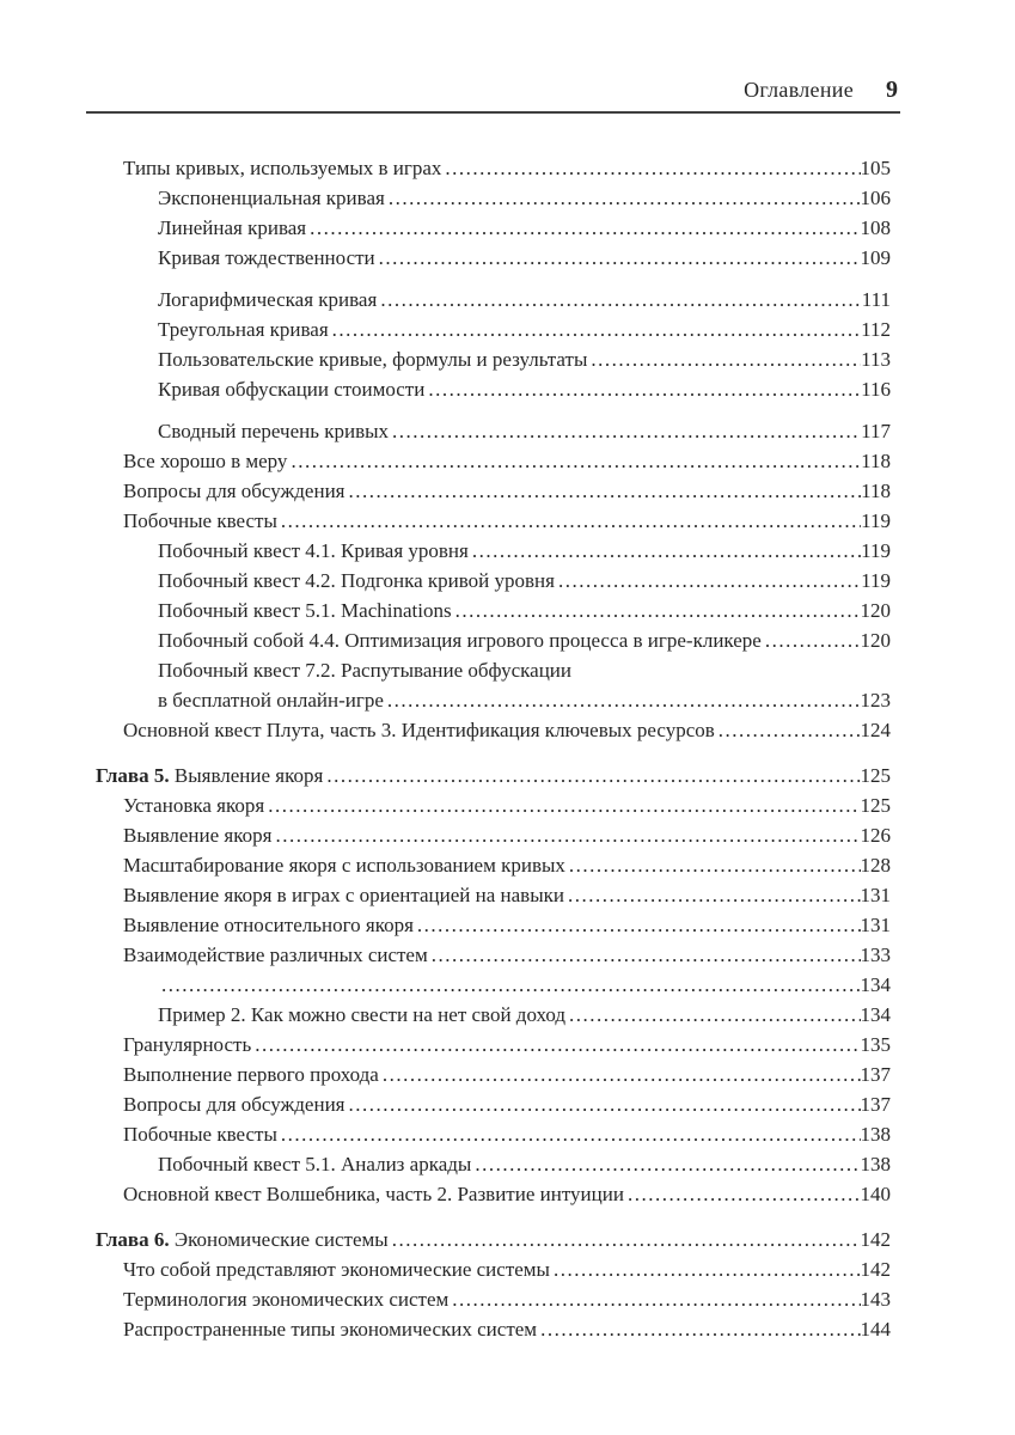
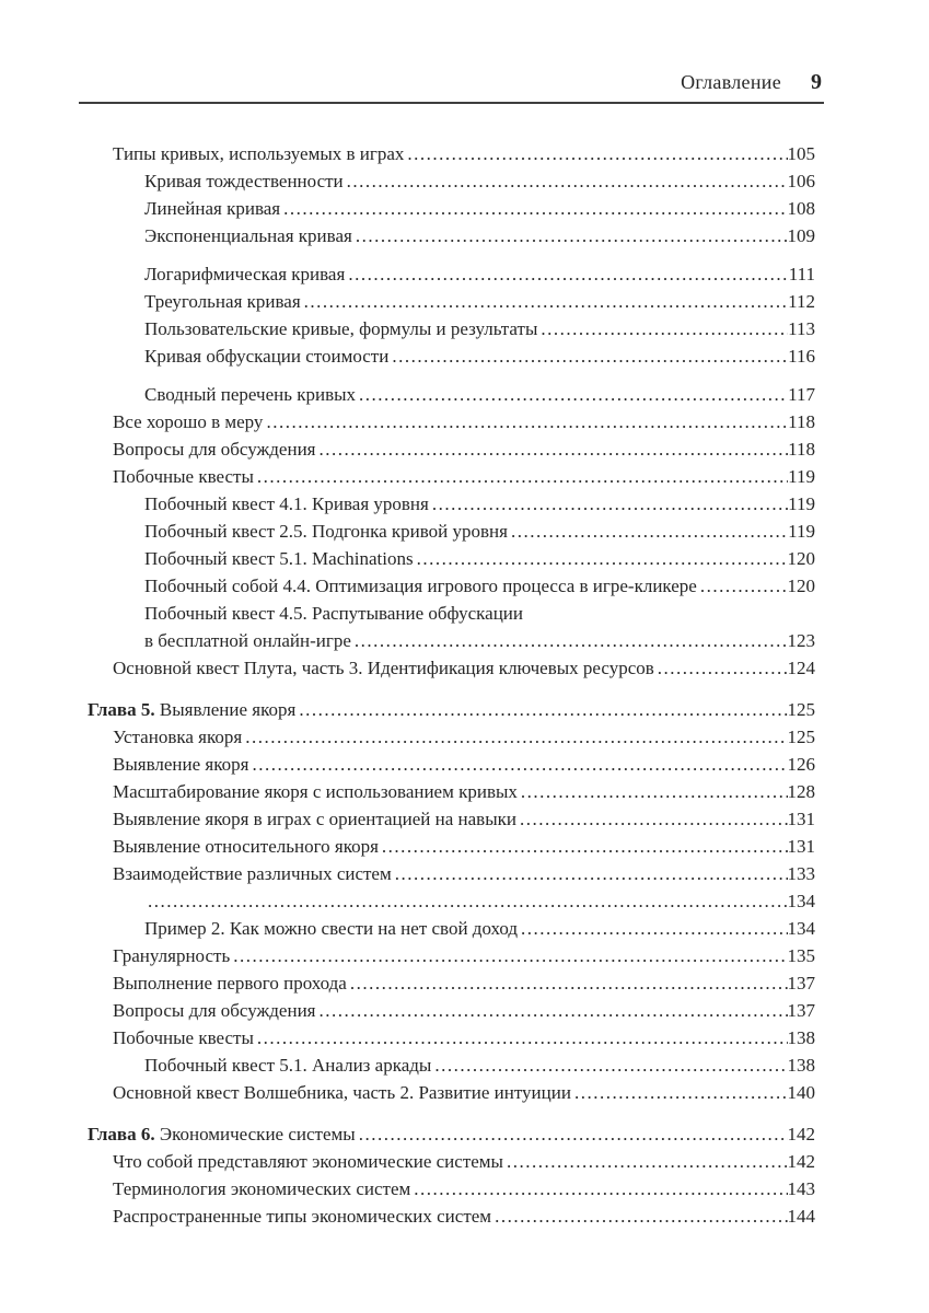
  Оглавление
  9
  Типы кривых, используемых в играх
  105
- Экспоненциальная кривая
+ Кривая тождественности
  106
  Линейная кривая
  108
- Кривая тождественности
+ Экспоненциальная кривая
  109
  Логарифмическая кривая
  111
  Треугольная кривая
  112
  Пользовательские кривые, формулы и результаты
  113
  Кривая обфускации стоимости
  116
  Сводный перечень кривых
  117
  Все хорошо в меру
  118
  Вопросы для обсуждения
  118
  Побочные квесты
  119
  Побочный квест 4.1. Кривая уровня
  119
- Побочный квест 4.2. Подгонка кривой уровня
+ Побочный квест 2.5. Подгонка кривой уровня
  119
  Побочный квест 5.1. Machinations
  120
  Побочный собой 4.4. Оптимизация игрового процесса в игре-кликере
  120
- Побочный квест 7.2. Распутывание обфускации
+ Побочный квест 4.5. Распутывание обфускации
  в бесплатной онлайн-игре
  123
  Основной квест Плута, часть 3. Идентификация ключевых ресурсов
  124
  Глава 5.
  Выявление якоря
  125
  Установка якоря
  125
  Выявление якоря
  126
  Масштабирование якоря с использованием кривых
  128
  Выявление якоря в играх с ориентацией на навыки
  131
  Выявление относительного якоря
  131
  Взаимодействие различных систем
  133
  134
  Пример 2. Как можно свести на нет свой доход
  134
  Гранулярность
  135
  Выполнение первого прохода
  137
  Вопросы для обсуждения
  137
  Побочные квесты
  138
  Побочный квест 5.1. Анализ аркады
  138
  Основной квест Волшебника, часть 2. Развитие интуиции
  140
  Глава 6.
  Экономические системы
  142
  Что собой представляют экономические системы
  142
  Терминология экономических систем
  143
  Распространенные типы экономических систем
  144
